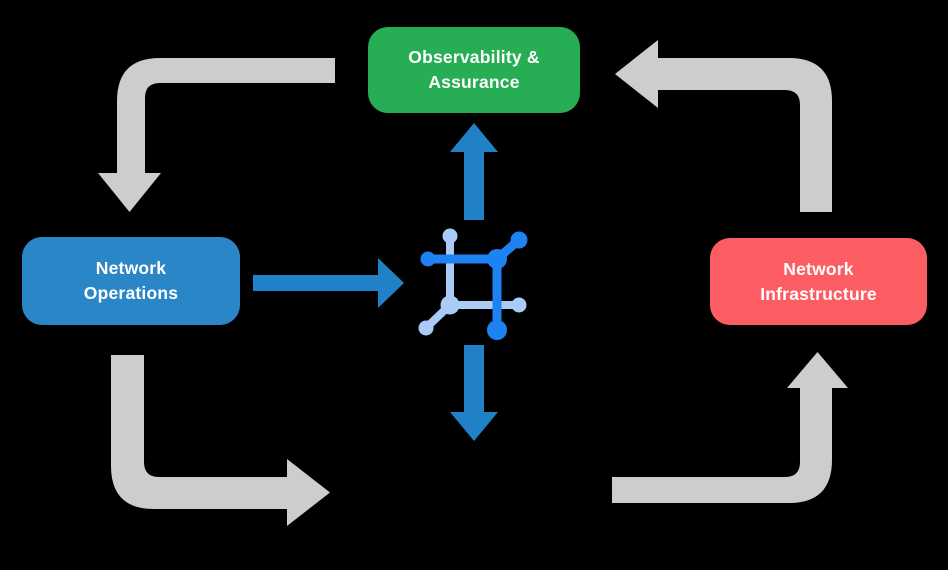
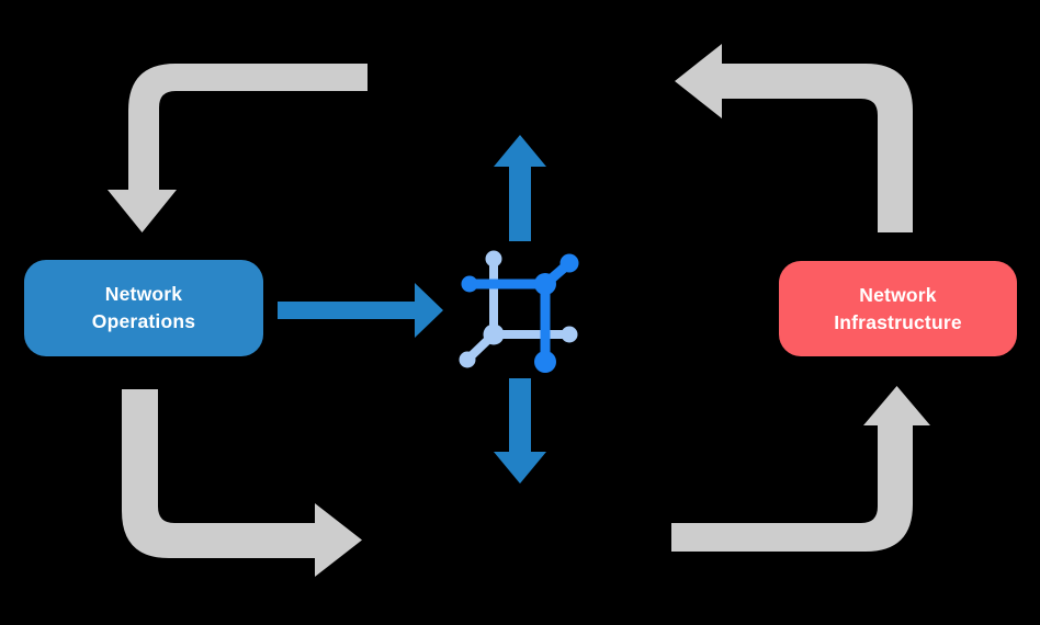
- Observability &
- Assurance
  Network
  Operations
  Network
  Infrastructure
